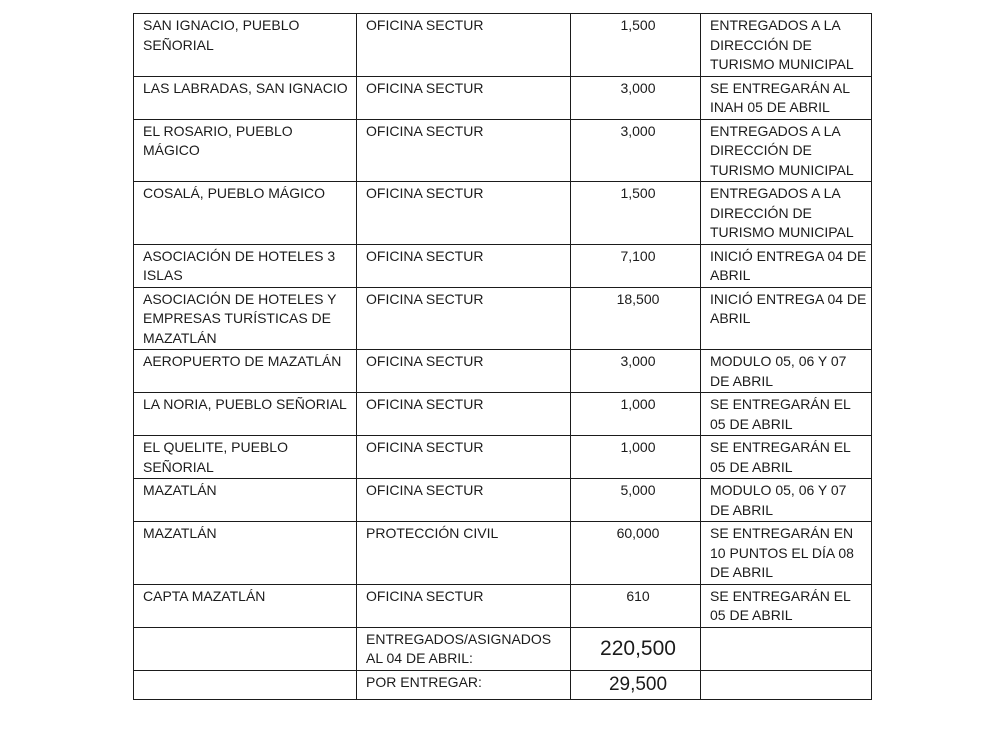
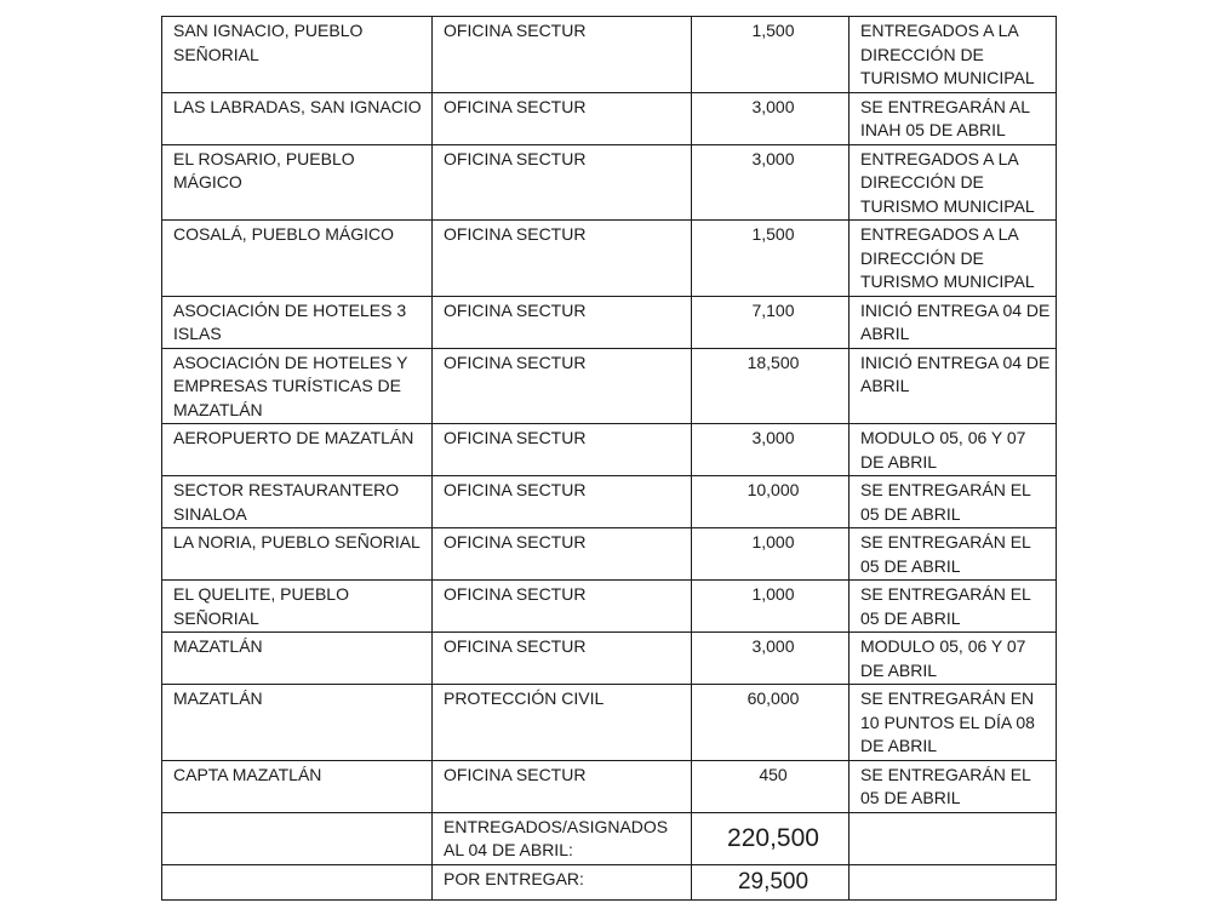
  SAN IGNACIO, PUEBLO SEÑORIAL	OFICINA SECTUR	1,500	ENTREGADOS A LA DIRECCIÓN DE TURISMO MUNICIPAL
  LAS LABRADAS, SAN IGNACIO	OFICINA SECTUR	3,000	SE ENTREGARÁN AL INAH 05 DE ABRIL
  EL ROSARIO, PUEBLO MÁGICO	OFICINA SECTUR	3,000	ENTREGADOS A LA DIRECCIÓN DE TURISMO MUNICIPAL
  COSALÁ, PUEBLO MÁGICO	OFICINA SECTUR	1,500	ENTREGADOS A LA DIRECCIÓN DE TURISMO MUNICIPAL
  ASOCIACIÓN DE HOTELES 3 ISLAS	OFICINA SECTUR	7,100	INICIÓ ENTREGA 04 DE ABRIL
  ASOCIACIÓN DE HOTELES Y EMPRESAS TURÍSTICAS DE MAZATLÁN	OFICINA SECTUR	18,500	INICIÓ ENTREGA 04 DE ABRIL
  AEROPUERTO DE MAZATLÁN	OFICINA SECTUR	3,000	MODULO 05, 06 Y 07 DE ABRIL
+ SECTOR RESTAURANTERO SINALOA	OFICINA SECTUR	10,000	SE ENTREGARÁN EL 05 DE ABRIL
  LA NORIA, PUEBLO SEÑORIAL	OFICINA SECTUR	1,000	SE ENTREGARÁN EL 05 DE ABRIL
  EL QUELITE, PUEBLO SEÑORIAL	OFICINA SECTUR	1,000	SE ENTREGARÁN EL 05 DE ABRIL
- MAZATLÁN	OFICINA SECTUR	5,000	MODULO 05, 06 Y 07 DE ABRIL
+ MAZATLÁN	OFICINA SECTUR	3,000	MODULO 05, 06 Y 07 DE ABRIL
  MAZATLÁN	PROTECCIÓN CIVIL	60,000	SE ENTREGARÁN EN 10 PUNTOS EL DÍA 08 DE ABRIL
- CAPTA MAZATLÁN	OFICINA SECTUR	610	SE ENTREGARÁN EL 05 DE ABRIL
+ CAPTA MAZATLÁN	OFICINA SECTUR	450	SE ENTREGARÁN EL 05 DE ABRIL
  	ENTREGADOS/ASIGNADOS AL 04 DE ABRIL:	220,500
  	POR ENTREGAR:	29,500
